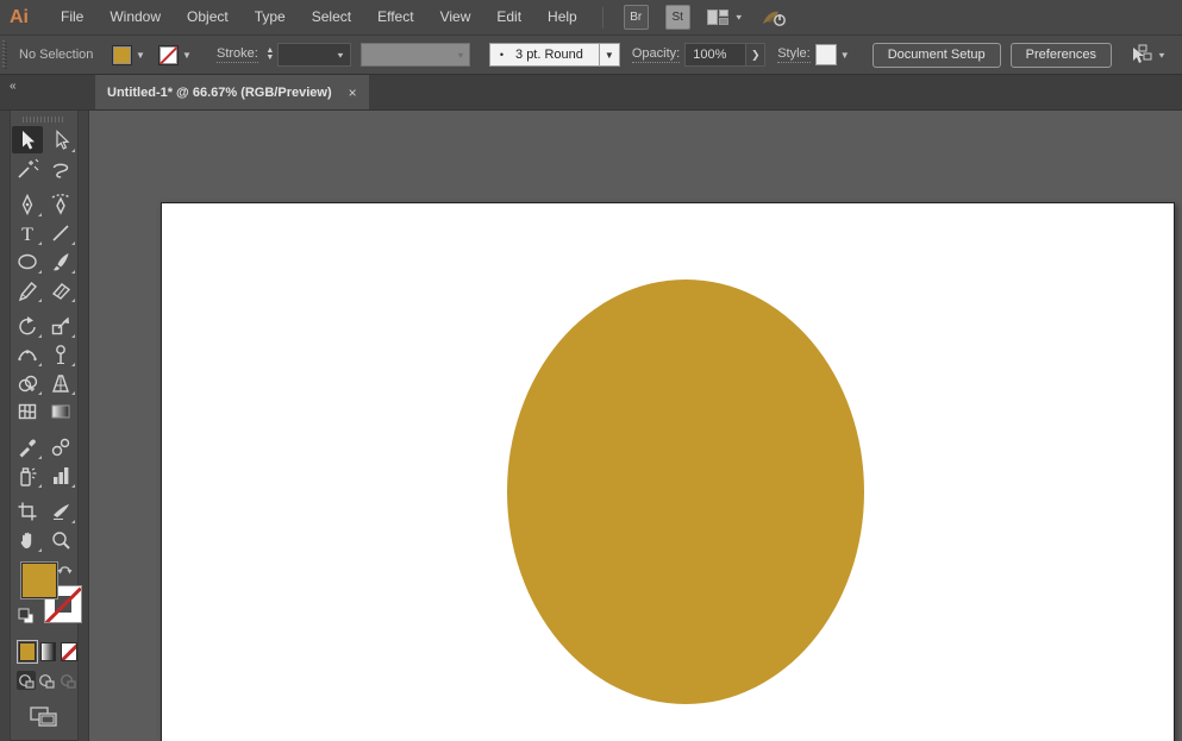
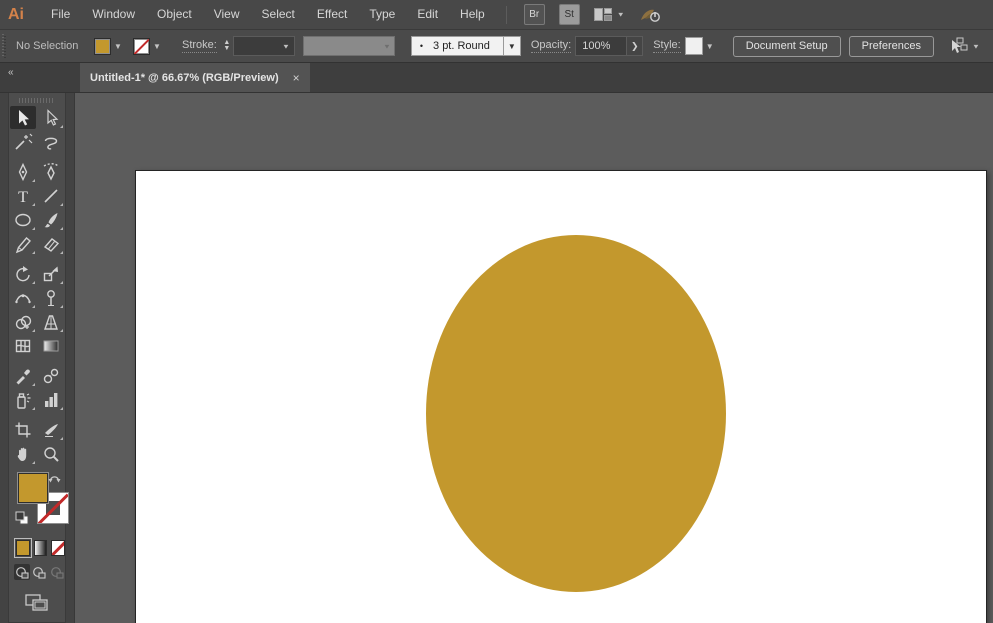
  Ai
  File
  Window
  Object
- Type
+ View
  Select
  Effect
- View
+ Type
  Edit
  Help
  Br
  St
  No Selection
  ▼
  ▼
  Stroke:
  •
  3 pt. Round
  ▼
  Opacity:
  100%
  ❯
  Style:
  ▼
  Document Setup
  Preferences
  «
  Untitled-1* @ 66.67% (RGB/Preview)
  ×
  T
